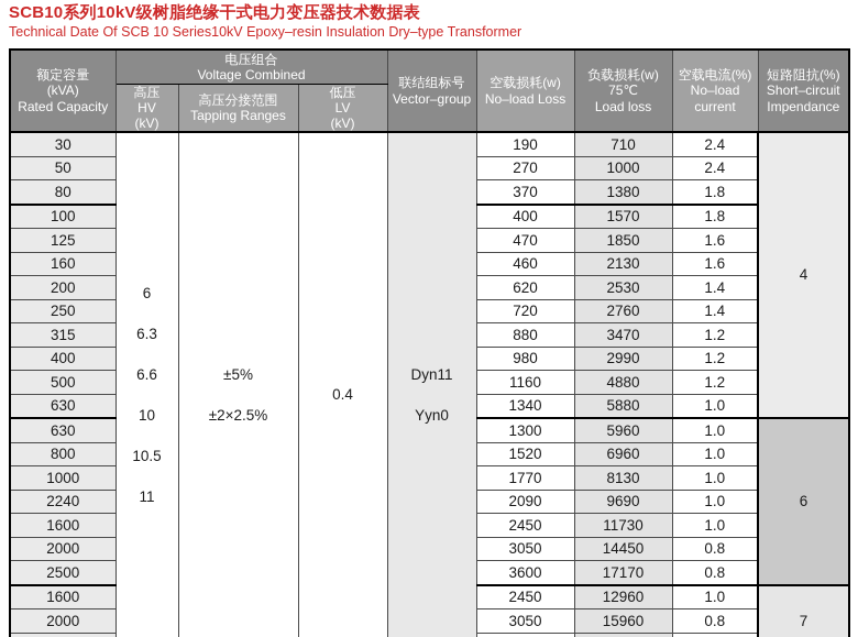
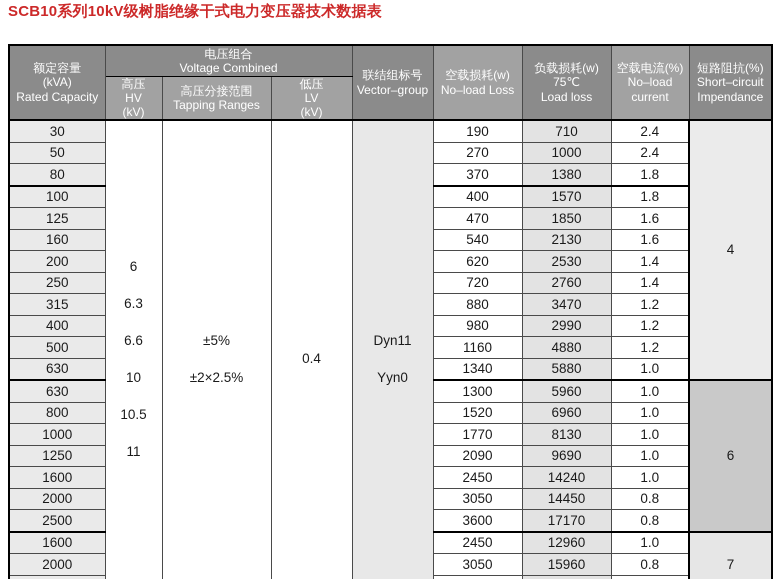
  SCB10系列10kV级树脂绝缘干式电力变压器技术数据表
- Technical Date Of SCB 10 Series10kV Epoxy–resin Insulation Dry–type Transformer
  额定容量 (kVA) Rated Capacity	电压组合 Voltage Combined	联结组标号 Vector–group	空载损耗(w) No–load Loss	负载损耗(w) 75℃ Load loss	空载电流(%) No–load current	短路阻抗(%) Short–circuit Impendance
  高压 HV (kV)	高压分接范围 Tapping Ranges	低压 LV (kV)
  30	66.36.61010.511	±5%±2×2.5%	0.4	Dyn11Yyn0	190	710	2.4	4
  50	270	1000	2.4
  80	370	1380	1.8
  100	400	1570	1.8
  125	470	1850	1.6
- 160	460	2130	1.6
+ 160	540	2130	1.6
  200	620	2530	1.4
  250	720	2760	1.4
  315	880	3470	1.2
  400	980	2990	1.2
  500	1160	4880	1.2
  630	1340	5880	1.0
  630	1300	5960	1.0	6
  800	1520	6960	1.0
  1000	1770	8130	1.0
- 2240	2090	9690	1.0
+ 1250	2090	9690	1.0
- 1600	2450	11730	1.0
+ 1600	2450	14240	1.0
  2000	3050	14450	0.8
  2500	3600	17170	0.8
  1600	2450	12960	1.0	7
  2000	3050	15960	0.8
